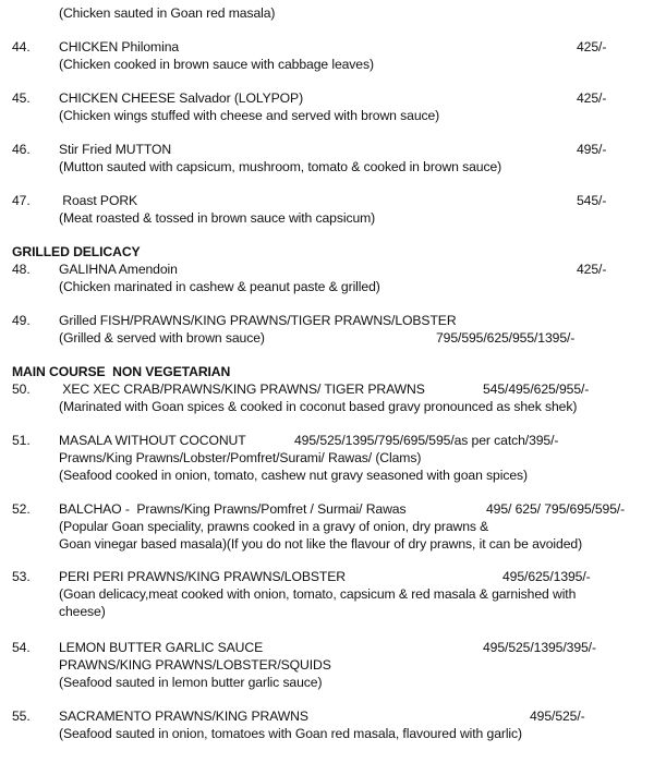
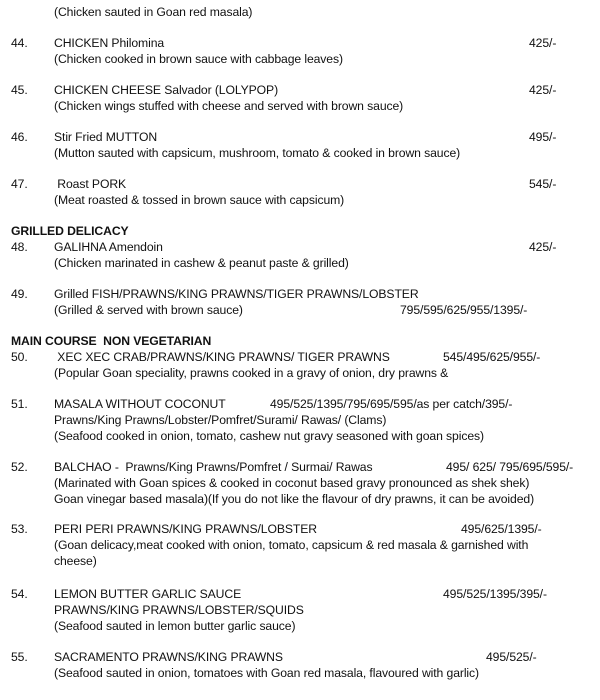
  (Chicken sauted in Goan red masala)
  44.
  CHICKEN Philomina
  425/-
  (Chicken cooked in brown sauce with cabbage leaves)
  45.
  CHICKEN CHEESE Salvador (LOLYPOP)
  425/-
  (Chicken wings stuffed with cheese and served with brown sauce)
  46.
  Stir Fried MUTTON
  495/-
  (Mutton sauted with capsicum, mushroom, tomato & cooked in brown sauce)
  47.
  Roast PORK
  545/-
  (Meat roasted & tossed in brown sauce with capsicum)
  GRILLED DELICACY
  48.
  GALIHNA Amendoin
  425/-
  (Chicken marinated in cashew & peanut paste & grilled)
  49.
  Grilled FISH/PRAWNS/KING PRAWNS/TIGER PRAWNS/LOBSTER
  (Grilled & served with brown sauce)
  795/595/625/955/1395/-
  MAIN COURSE NON VEGETARIAN
  50.
  XEC XEC CRAB/PRAWNS/KING PRAWNS/ TIGER PRAWNS
  545/495/625/955/-
- (Marinated with Goan spices & cooked in coconut based gravy pronounced as shek shek)
+ (Popular Goan speciality, prawns cooked in a gravy of onion, dry prawns &
  51.
  MASALA WITHOUT COCONUT
  495/525/1395/795/695/595/as per catch/395/-
  Prawns/King Prawns/Lobster/Pomfret/Surami/ Rawas/ (Clams)
  (Seafood cooked in onion, tomato, cashew nut gravy seasoned with goan spices)
  52.
  BALCHAO - Prawns/King Prawns/Pomfret / Surmai/ Rawas
  495/ 625/ 795/695/595/-
- (Popular Goan speciality, prawns cooked in a gravy of onion, dry prawns &
+ (Marinated with Goan spices & cooked in coconut based gravy pronounced as shek shek)
  Goan vinegar based masala)(If you do not like the flavour of dry prawns, it can be avoided)
  53.
  PERI PERI PRAWNS/KING PRAWNS/LOBSTER
  495/625/1395/-
  (Goan delicacy,meat cooked with onion, tomato, capsicum & red masala & garnished with
  cheese)
  54.
  LEMON BUTTER GARLIC SAUCE
  495/525/1395/395/-
  PRAWNS/KING PRAWNS/LOBSTER/SQUIDS
  (Seafood sauted in lemon butter garlic sauce)
  55.
  SACRAMENTO PRAWNS/KING PRAWNS
  495/525/-
  (Seafood sauted in onion, tomatoes with Goan red masala, flavoured with garlic)
